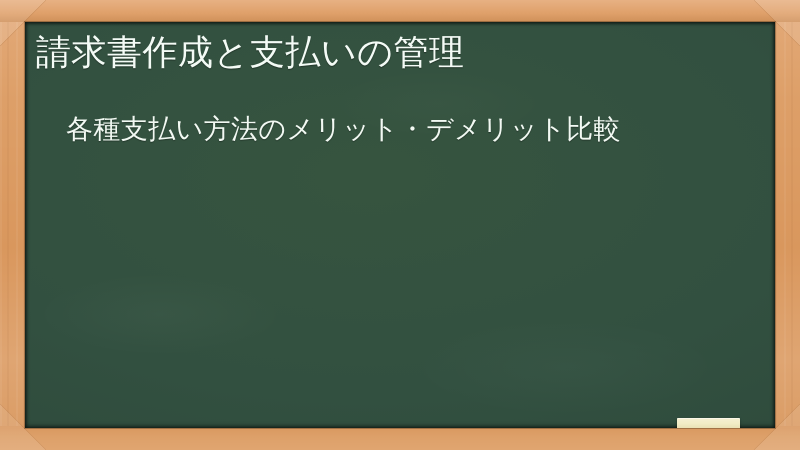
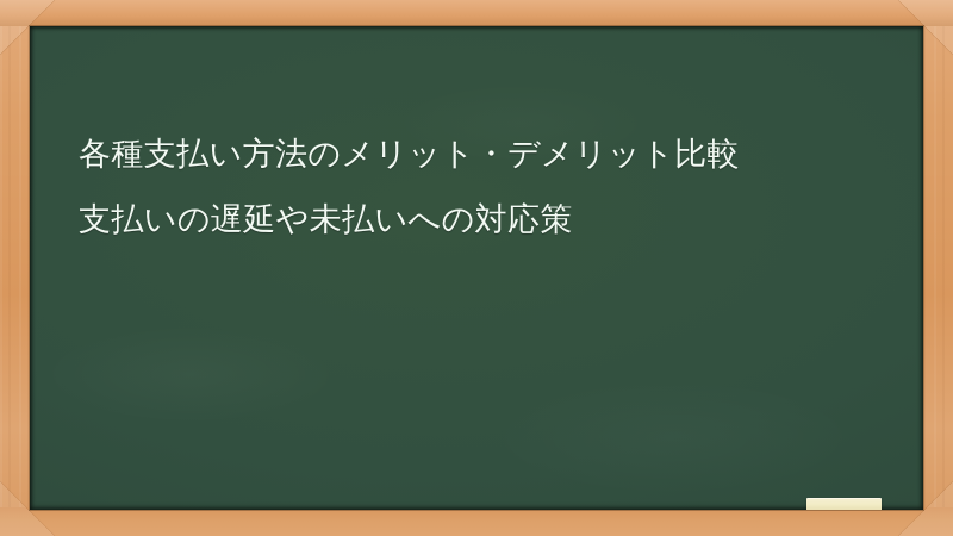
- 請求書作成と支払いの管理
  各種支払い方法のメリット・デメリット比較
+ 支払いの遅延や未払いへの対応策
